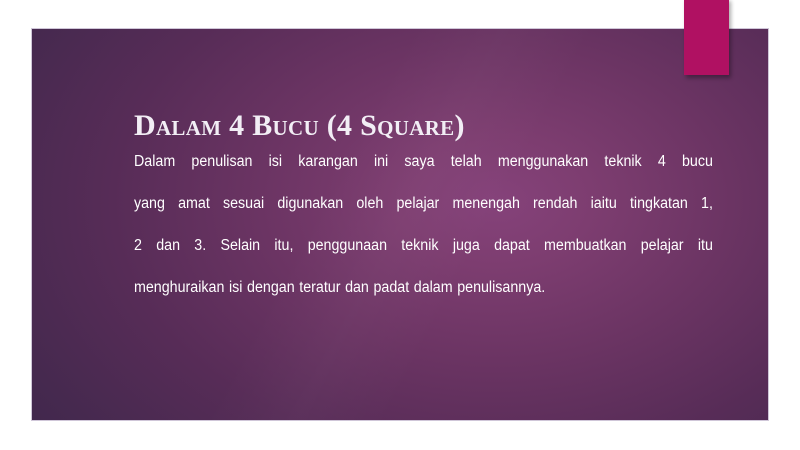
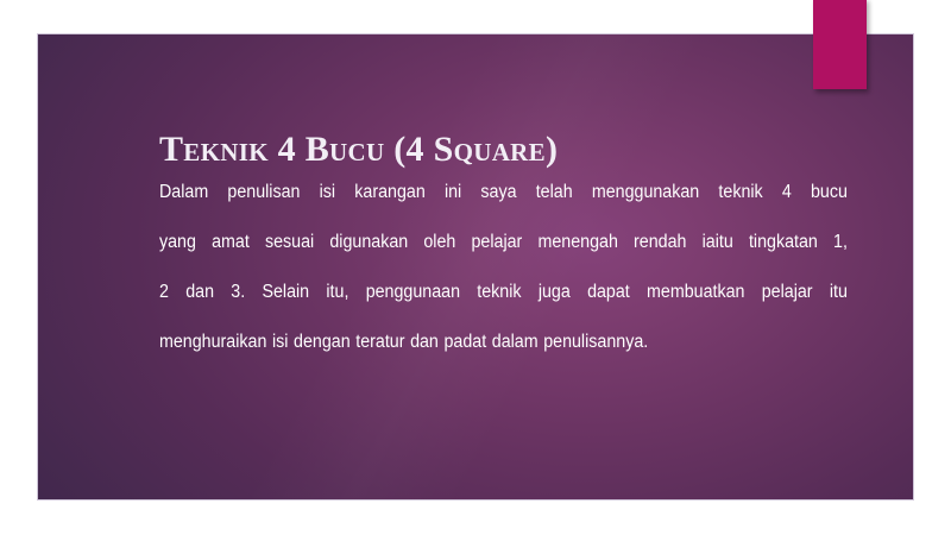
- Dalam 4 Bucu (4 Square)
+ Teknik 4 Bucu (4 Square)
  Dalam
  penulisan
  isi
  karangan
  ini
  saya
  telah
  menggunakan
  teknik
  4
  bucu
  yang
  amat
  sesuai
  digunakan
  oleh
  pelajar
  menengah
  rendah
  iaitu
  tingkatan
  1,
  2
  dan
  3.
  Selain
  itu,
  penggunaan
  teknik
  juga
  dapat
  membuatkan
  pelajar
  itu
  menghuraikan
  isi
  dengan
  teratur
  dan
  padat
  dalam
  penulisannya.
